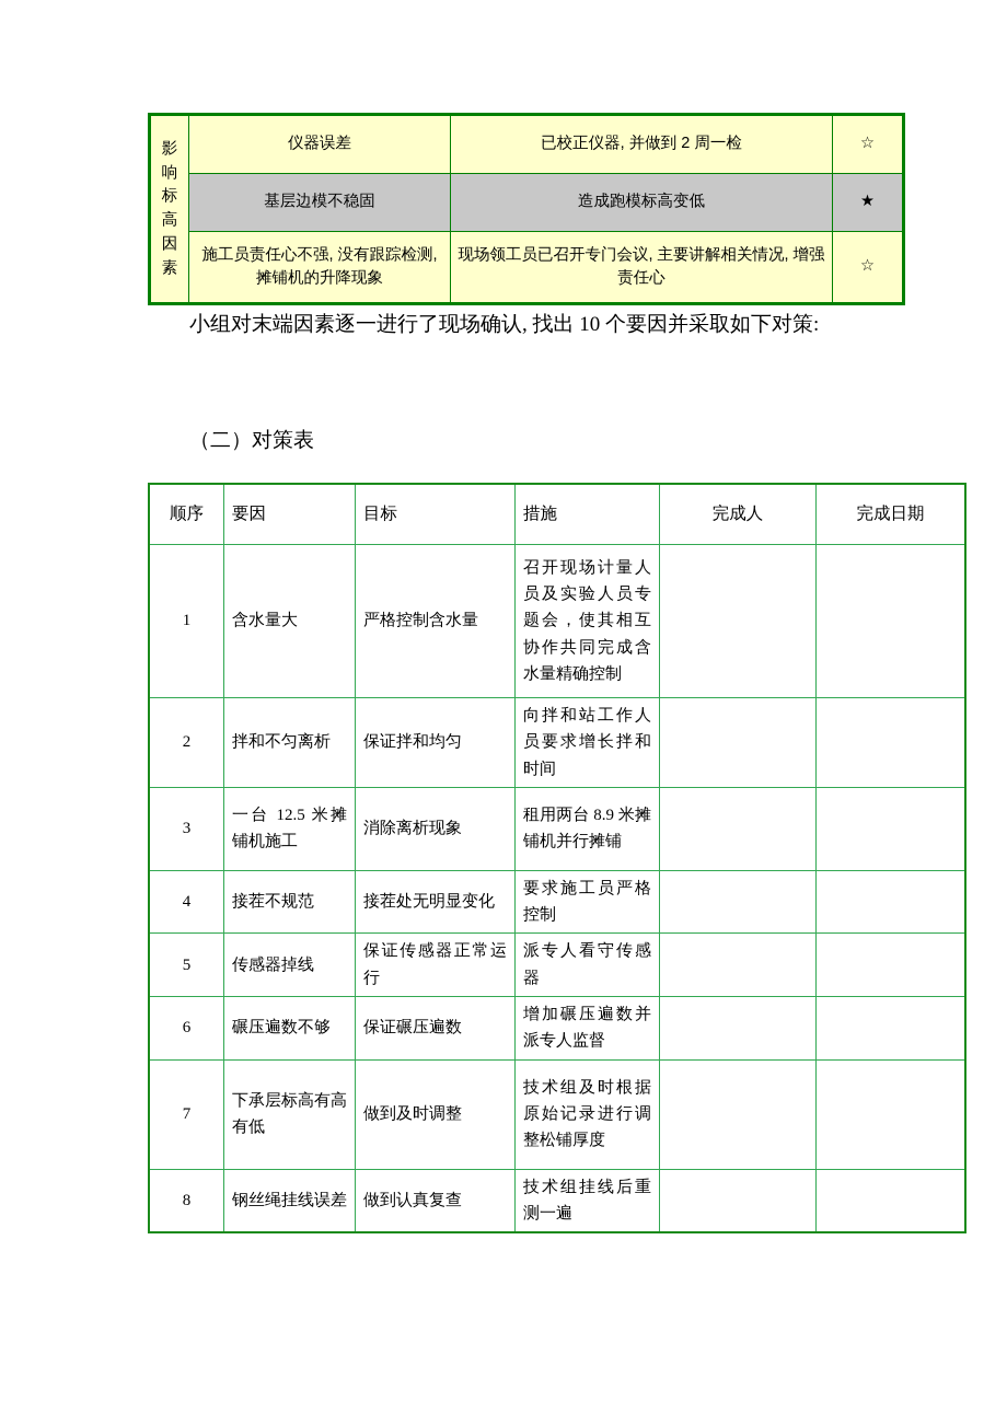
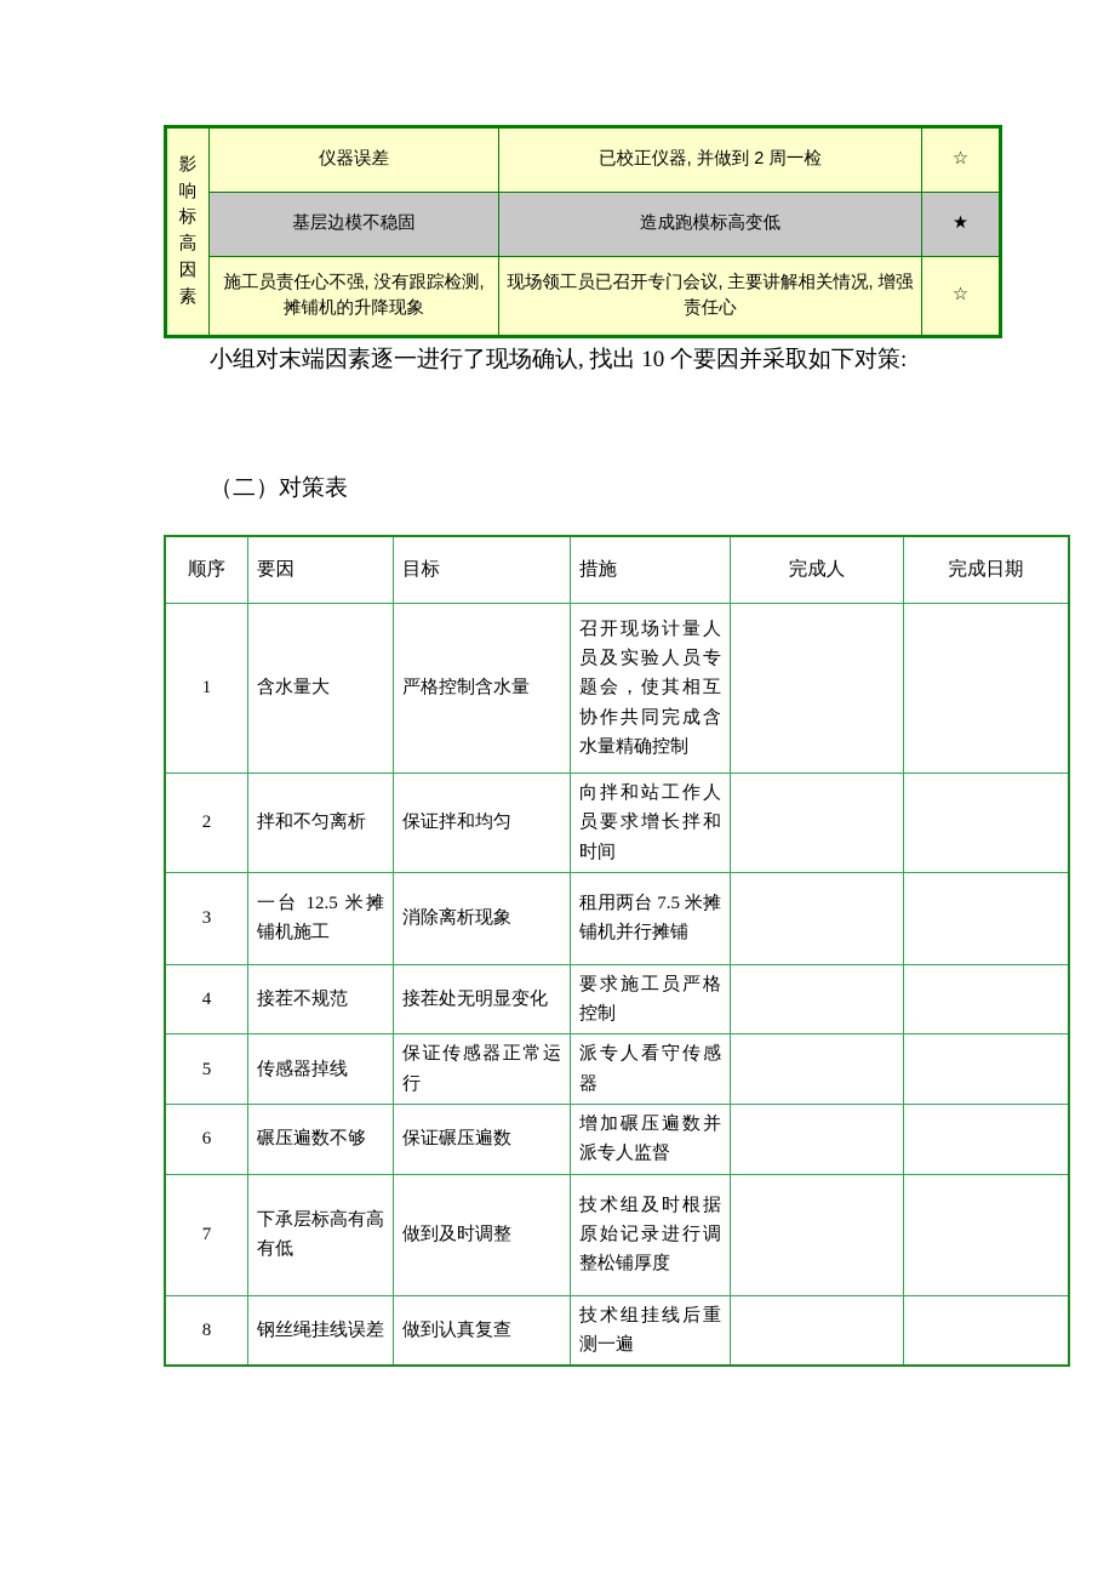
  影 响 标 高 因 素	仪器误差	已校正仪器, 并做到 2 周一检	☆
  基层边模不稳固	造成跑模标高变低	★
  施工员责任心不强, 没有跟踪检测, 摊铺机的升降现象	现场领工员已召开专门会议, 主要讲解相关情况, 增强责任心	☆
  小组对末端因素逐一进行了现场确认, 找出 10 个要因并采取如下对策:
  （二）对策表
  顺序	要因	目标	措施	完成人	完成日期
  1	含水量大	严格控制含水量	召开现场计量人员及实验人员专题会，使其相互协作共同完成含水量精确控制
  2	拌和不匀离析	保证拌和均匀	向拌和站工作人员要求增长拌和时间
- 3	一台 12.5 米摊铺机施工	消除离析现象	租用两台 8.9 米摊铺机并行摊铺
+ 3	一台 12.5 米摊铺机施工	消除离析现象	租用两台 7.5 米摊铺机并行摊铺
  4	接茬不规范	接茬处无明显变化	要求施工员严格控制
  5	传感器掉线	保证传感器正常运行	派专人看守传感器
  6	碾压遍数不够	保证碾压遍数	增加碾压遍数并派专人监督
  7	下承层标高有高有低	做到及时调整	技术组及时根据原始记录进行调整松铺厚度
  8	钢丝绳挂线误差	做到认真复查	技术组挂线后重测一遍
